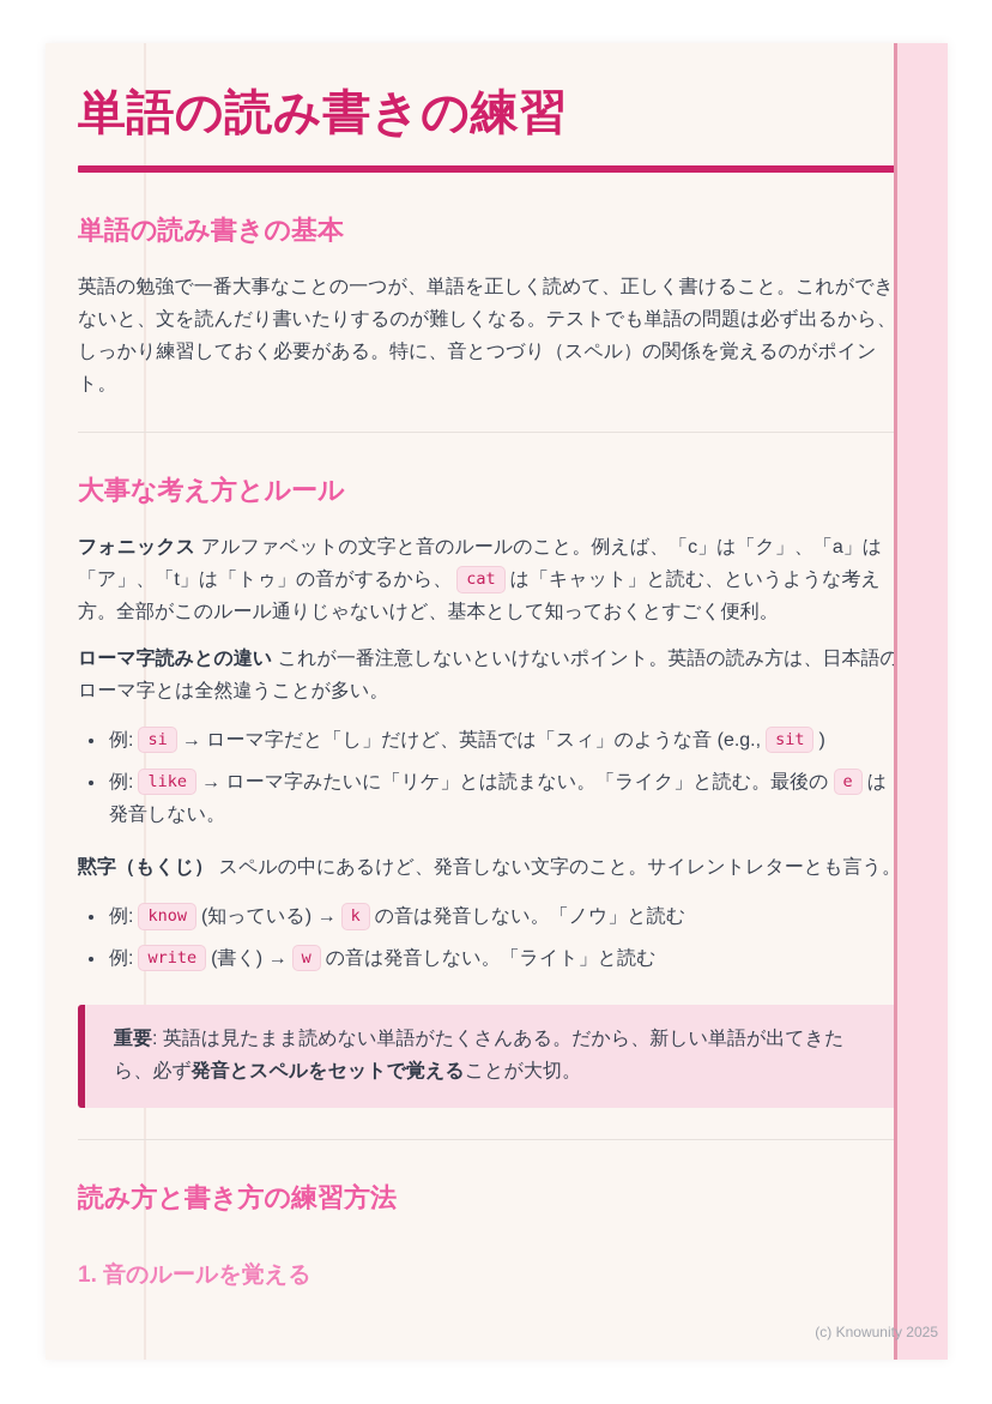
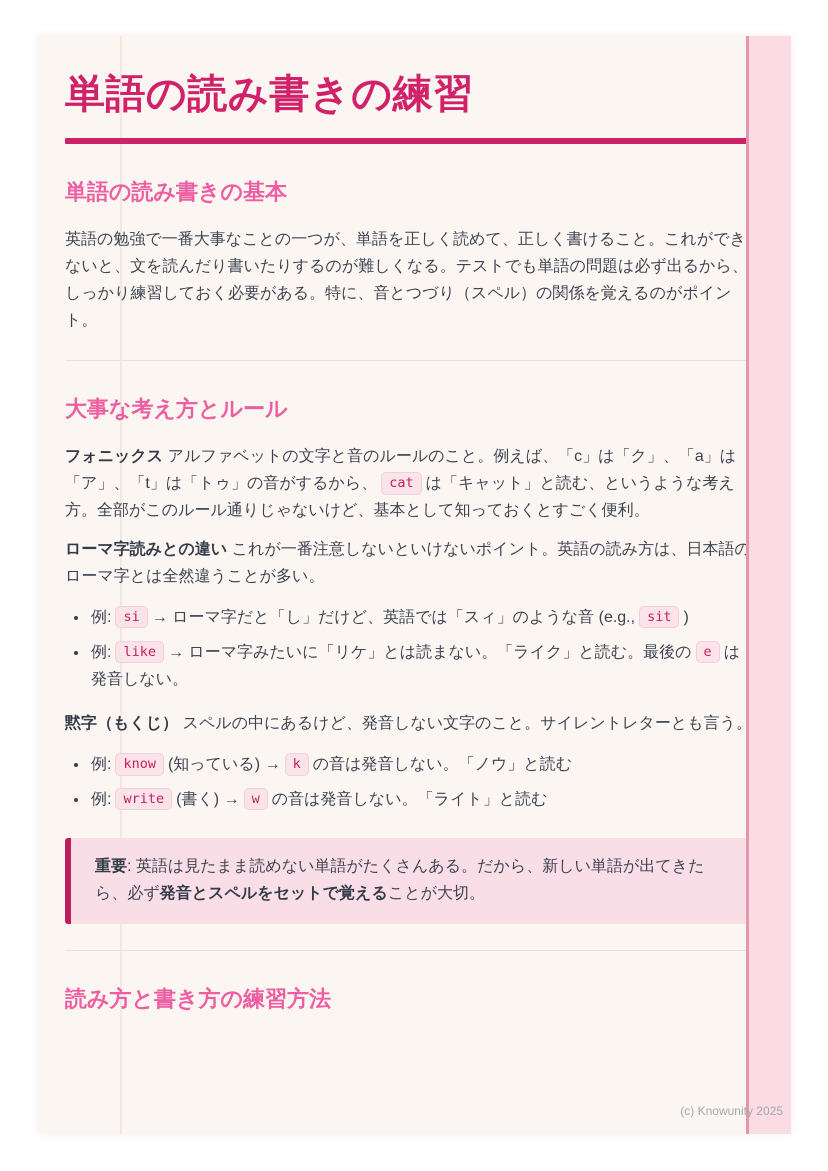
  単語の読み書きの練習
  単語の読み書きの基本
  英語の勉強で一番大事なことの一つが、単語を正しく読めて、正しく書けること。これができないと、文を読んだり書いたりするのが難しくなる。テストでも単語の問題は必ず出るから、しっかり練習しておく必要がある。特に、音とつづり（スペル）の関係を覚えるのがポイント。
  大事な考え方とルール
  フォニックス アルファベットの文字と音のルールのこと。例えば、「c」は「ク」、「a」は「ア」、「t」は「トゥ」の音がするから、 cat は「キャット」と読む、というような考え方。全部がこのルール通りじゃないけど、基本として知っておくとすごく便利。
  ローマ字読みとの違い これが一番注意しないといけないポイント。英語の読み方は、日本語のローマ字とは全然違うことが多い。
  例: si → ローマ字だと「し」だけど、英語では「スィ」のような音 (e.g., sit )
  例: like → ローマ字みたいに「リケ」とは読まない。「ライク」と読む。最後の e は発音しない。
  黙字（もくじ） スペルの中にあるけど、発音しない文字のこと。サイレントレターとも言う。
  例: know (知っている) → k の音は発音しない。「ノウ」と読む
  例: write (書く) → w の音は発音しない。「ライト」と読む
  重要: 英語は見たまま読めない単語がたくさんある。だから、新しい単語が出てきたら、必ず発音とスペルをセットで覚えることが大切。
  読み方と書き方の練習方法
- 1. 音のルールを覚える
  (c) Knowunity 2025
